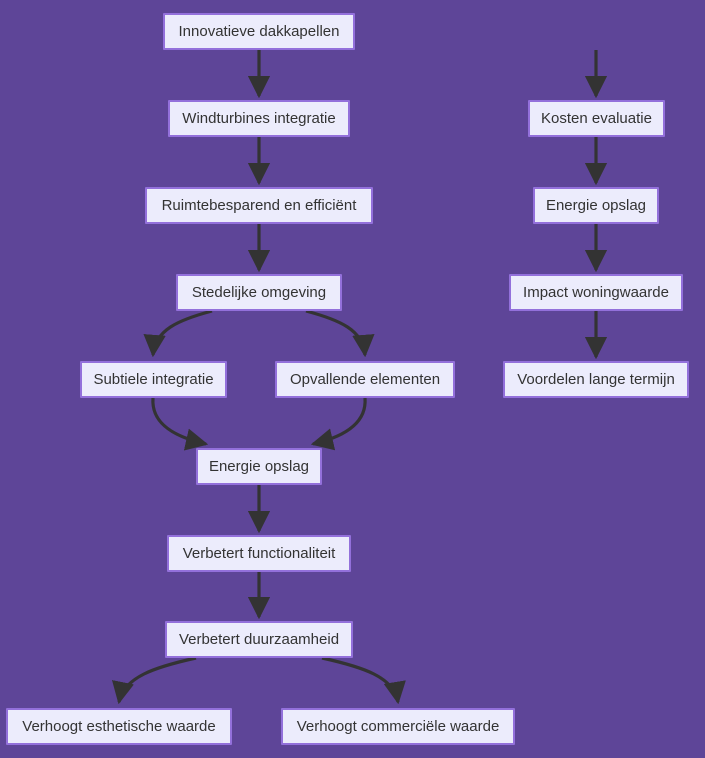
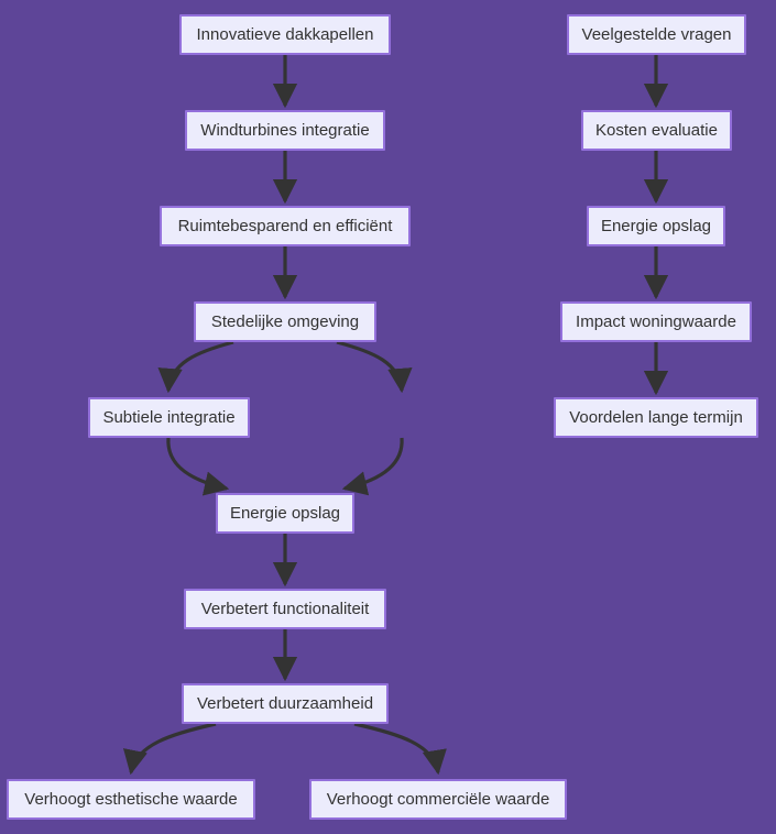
  Innovatieve dakkapellen
  Windturbines integratie
  Ruimtebesparend en efficiënt
  Stedelijke omgeving
  Subtiele integratie
- Opvallende elementen
  Energie opslag
  Verbetert functionaliteit
  Verbetert duurzaamheid
  Verhoogt esthetische waarde
  Verhoogt commerciële waarde
+ Veelgestelde vragen
  Kosten evaluatie
  Energie opslag
  Impact woningwaarde
  Voordelen lange termijn
